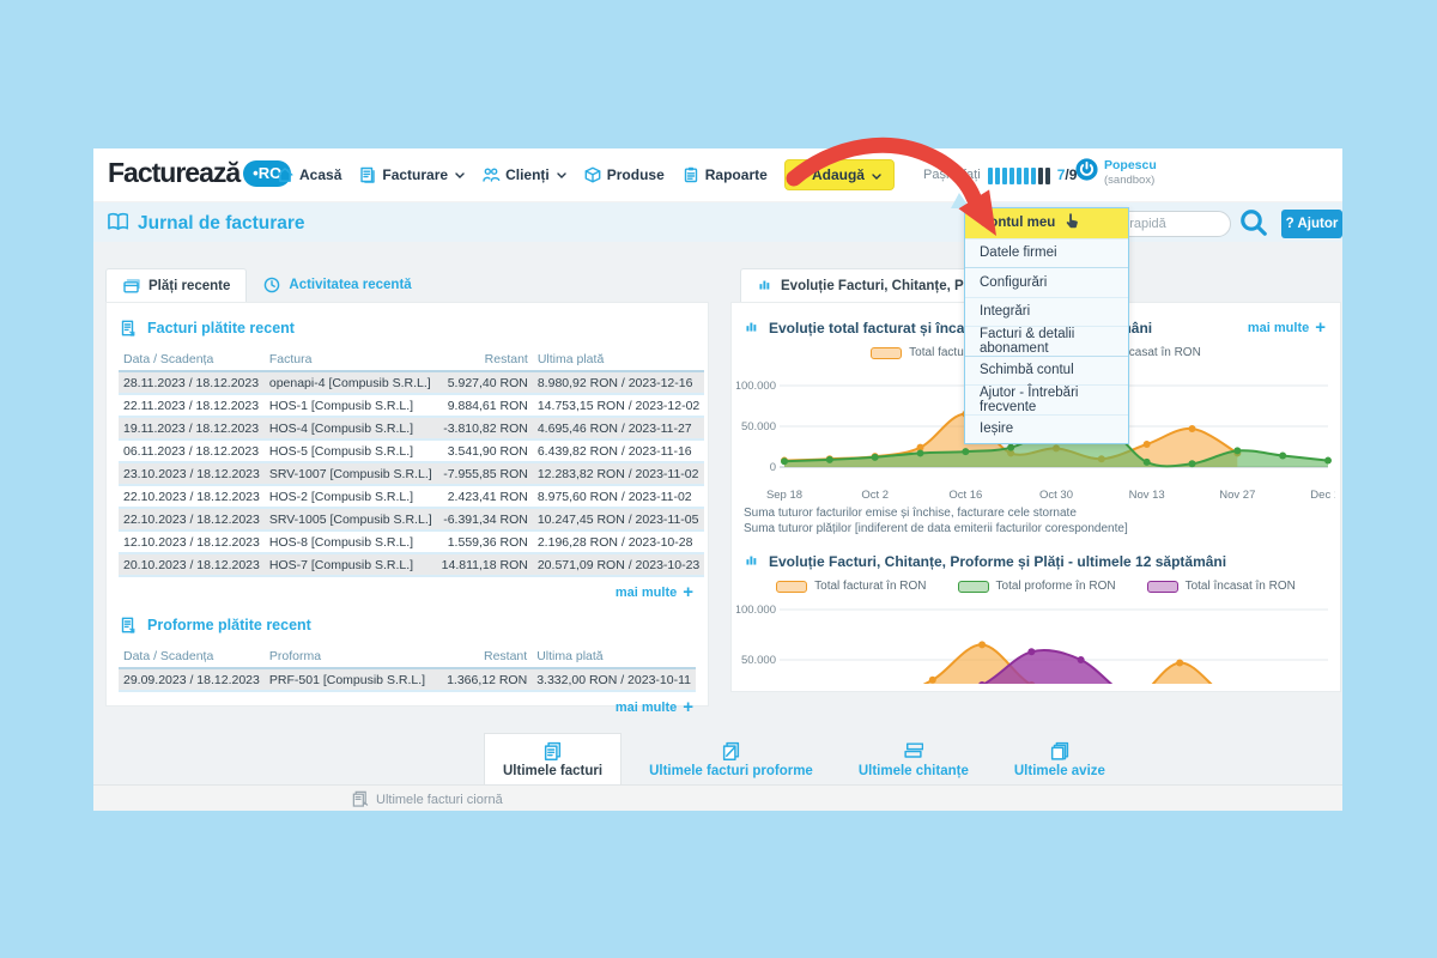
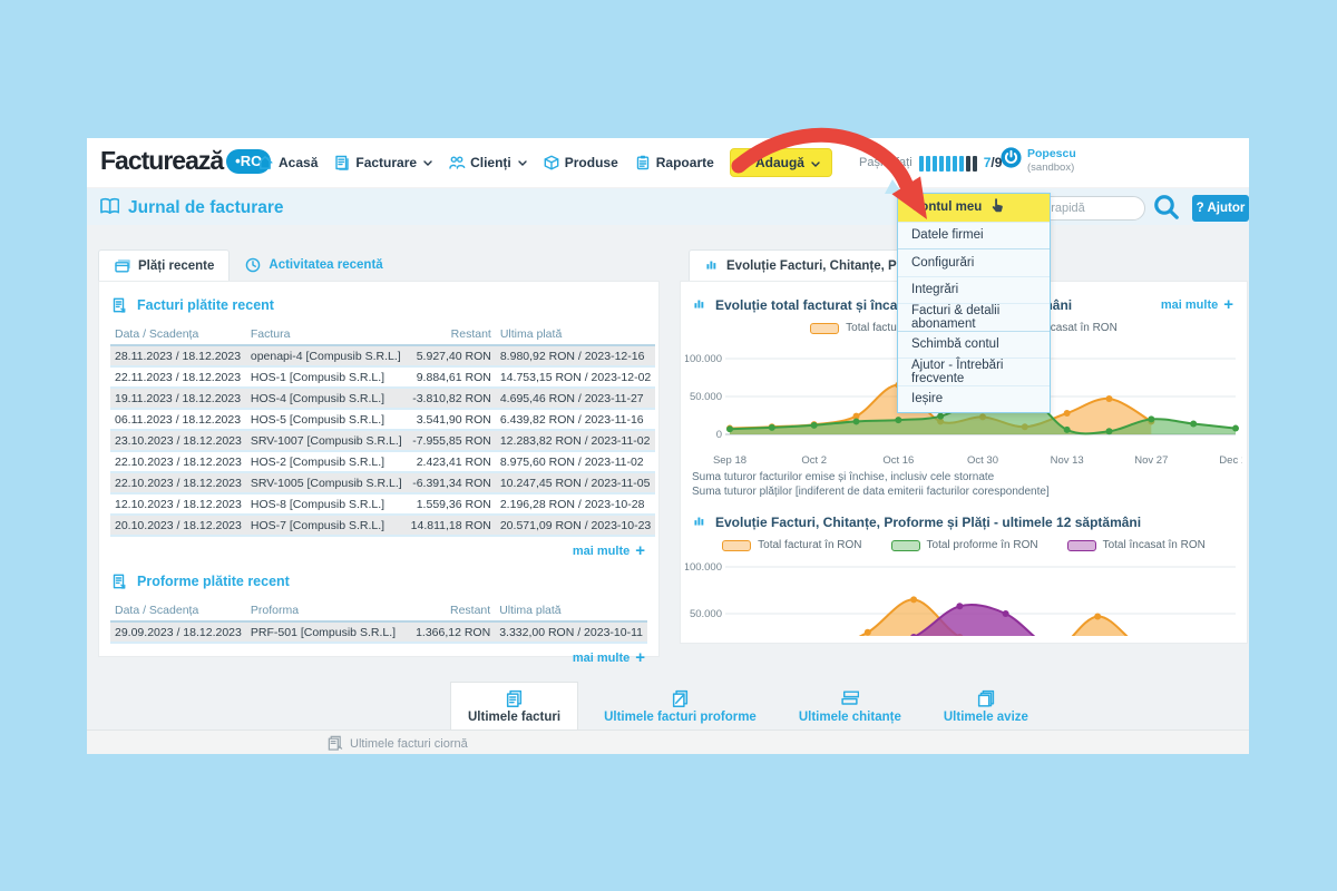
  Facturează
  •RO
  Acasă
  Facturare
  Clienți
  Produse
  Rapoarte
  Adaugă
  7/9
  Popescu
  (sandbox)
  Jurnal de facturare
  ? Ajutor
  Plăți recente
  Activitatea recentă
  Facturi plătite recent
  Data / Scadența	Factura	Restant	Ultima plată
  28.11.2023 / 18.12.2023	openapi-4 [Compusib S.R.L.]	5.927,40 RON	8.980,92 RON / 2023-12-16
  22.11.2023 / 18.12.2023	HOS-1 [Compusib S.R.L.]	9.884,61 RON	14.753,15 RON / 2023-12-02
  19.11.2023 / 18.12.2023	HOS-4 [Compusib S.R.L.]	-3.810,82 RON	4.695,46 RON / 2023-11-27
  06.11.2023 / 18.12.2023	HOS-5 [Compusib S.R.L.]	3.541,90 RON	6.439,82 RON / 2023-11-16
  23.10.2023 / 18.12.2023	SRV-1007 [Compusib S.R.L.]	-7.955,85 RON	12.283,82 RON / 2023-11-02
  22.10.2023 / 18.12.2023	HOS-2 [Compusib S.R.L.]	2.423,41 RON	8.975,60 RON / 2023-11-02
  22.10.2023 / 18.12.2023	SRV-1005 [Compusib S.R.L.]	-6.391,34 RON	10.247,45 RON / 2023-11-05
  12.10.2023 / 18.12.2023	HOS-8 [Compusib S.R.L.]	1.559,36 RON	2.196,28 RON / 2023-10-28
  20.10.2023 / 18.12.2023	HOS-7 [Compusib S.R.L.]	14.811,18 RON	20.571,09 RON / 2023-10-23
  mai multe
  +
  Proforme plătite recent
  Data / Scadența	Proforma	Restant	Ultima plată
  29.09.2023 / 18.12.2023	PRF-501 [Compusib S.R.L.]	1.366,12 RON	3.332,00 RON / 2023-10-11
  mai multe
  +
  mai multe
  +
  0
  50.000
  100.000
  Sep 18
  Oct 2
  Oct 16
  Oct 30
  Nov 13
  Nov 27
- Suma tuturor facturilor emise și închise, facturare cele stornate
+ Suma tuturor facturilor emise și închise, inclusiv cele stornate
  Suma tuturor plăților [indiferent de data emiterii facturilor corespondente]
  Evoluție Facturi, Chitanțe, Proforme și Plăți - ultimele 12 săptămâni
  Total facturat în RON
  Total proforme în RON
  Total încasat în RON
  50.000
  100.000
  Ultimele facturi
  Ultimele facturi proforme
  Ultimele chitanțe
  Ultimele avize
  Ultimele facturi ciornă
  ntul meu
  Datele firmei
  Configurări
  Integrări
  Facturi & detalii abonament
  Schimbă contul
  Ajutor - Întrebări frecvente
  Ieșire
